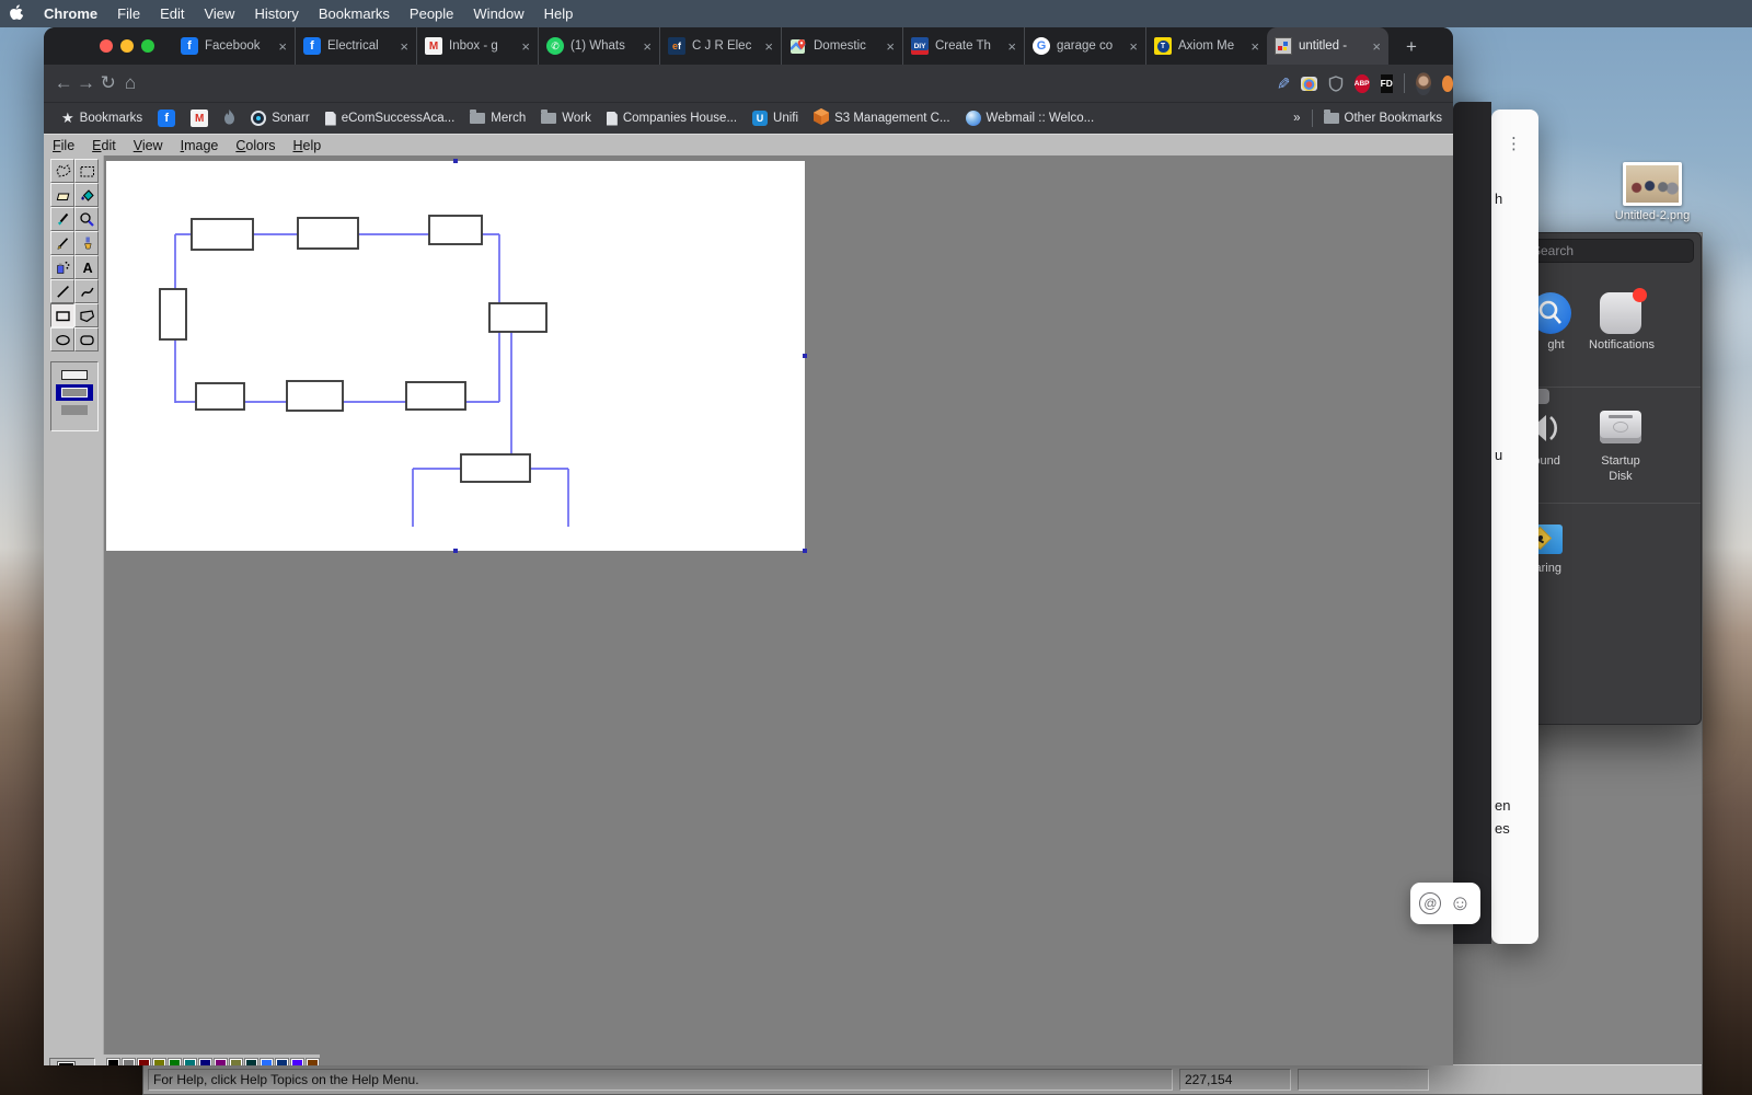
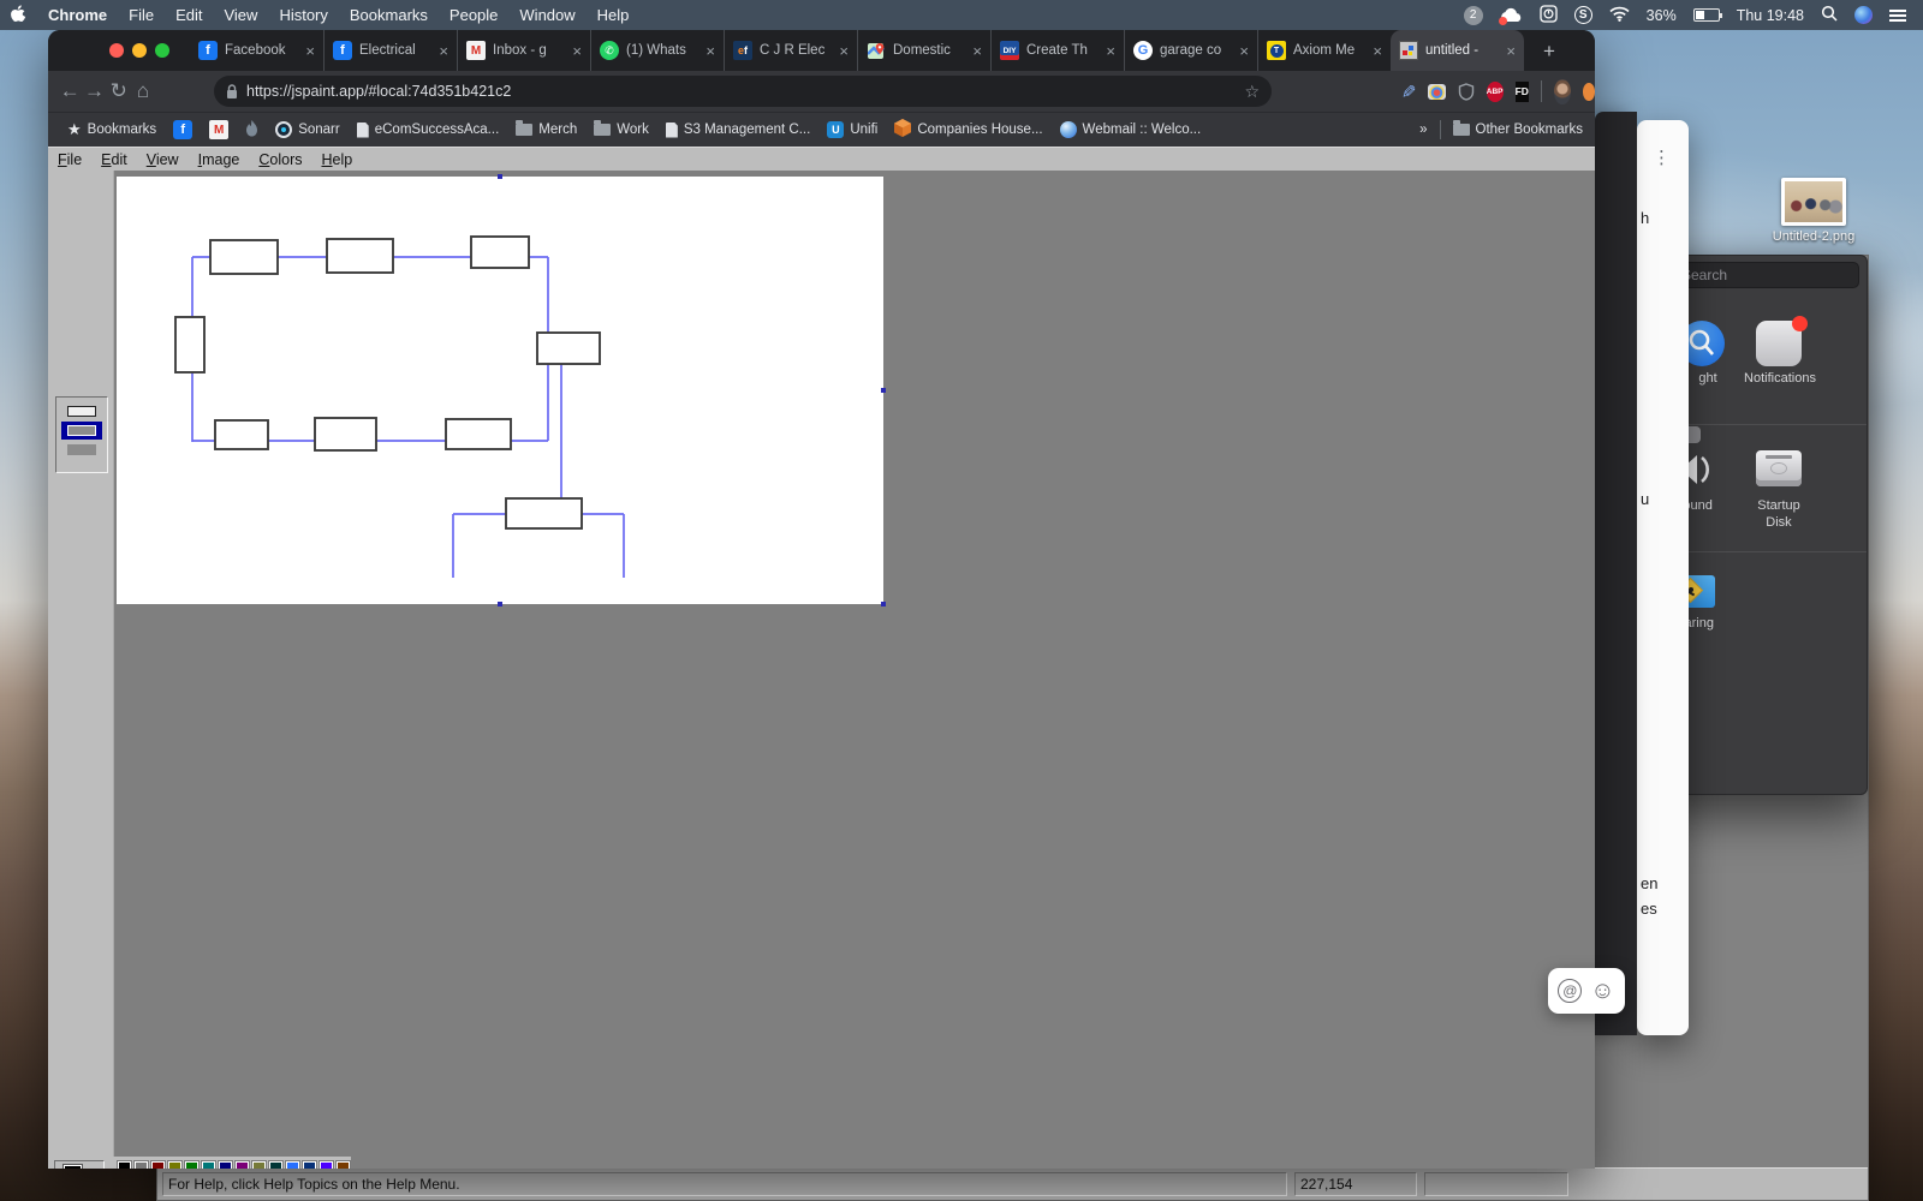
  Untitled-2.png
  For Help, click Help Topics on the Help Menu.
  227,154
  earch
  ght
  Notifications
  Startup
  Disk
  ⋮
  h
  u
  en
  es
  f
  Facebook
  ×
  f
  Electrical
  ×
  M
  Inbox - g
  ×
  ✆
  (1) Whats
  ×
  e
  f
  C J R Elec
  ×
  Domestic
  ×
  Create Th
  ×
  G
  garage co
  ×
  Axiom Me
  ×
  untitled -
  ×
  +
  ←
  →
  ↻
  ⌂
+ https://jspaint.app/#local:74d351b421c2
+ ☆
  FD
  ★
  Bookmarks
  f
  M
  Sonarr
  eComSuccessAca...
  Merch
  Work
- Companies House...
+ S3 Management C...
  U
  Unifi
- S3 Management C...
+ Companies House...
  Webmail :: Welco...
  »
  Other Bookmarks
  File
  Edit
  View
  Image
  Colors
  Help
- A
  @
  ☺
  Chrome
  File
  Edit
  View
  History
  Bookmarks
  People
  Window
  Help
+ 2
+ S
+ 36%
+ Thu 19:48
